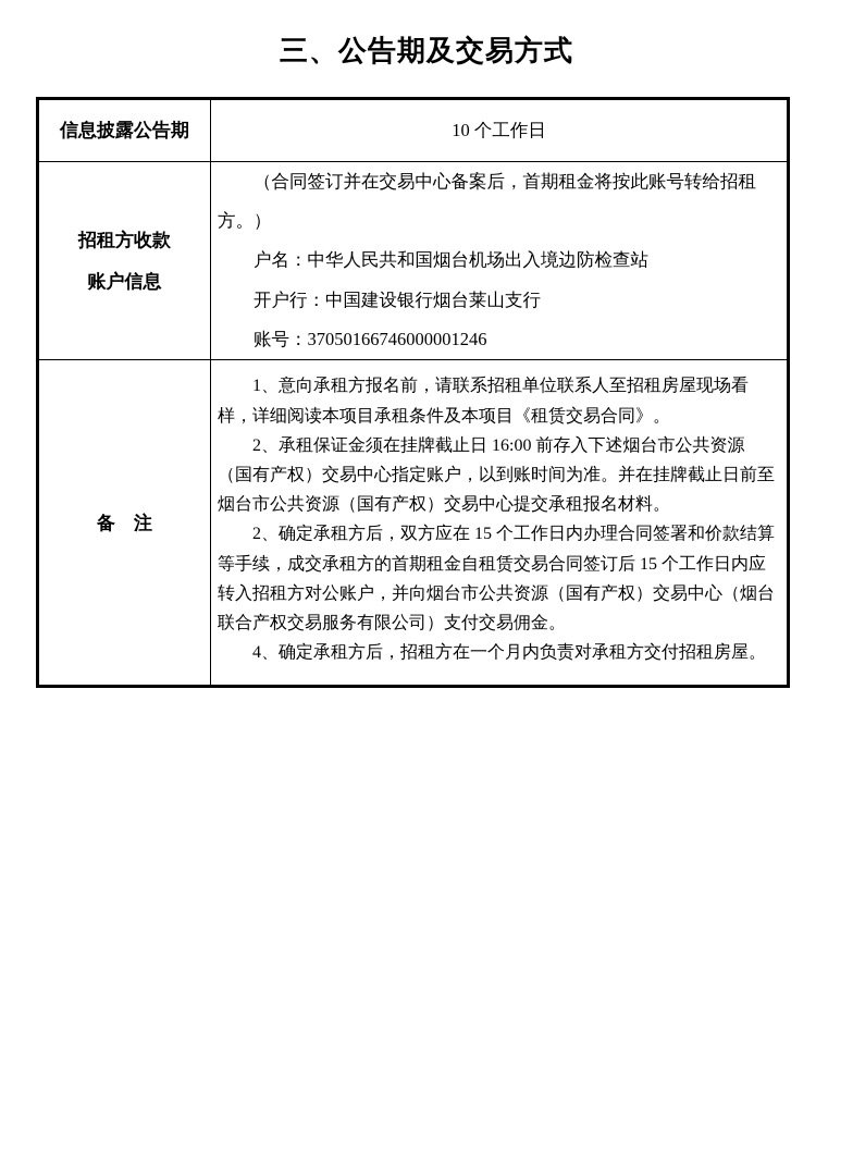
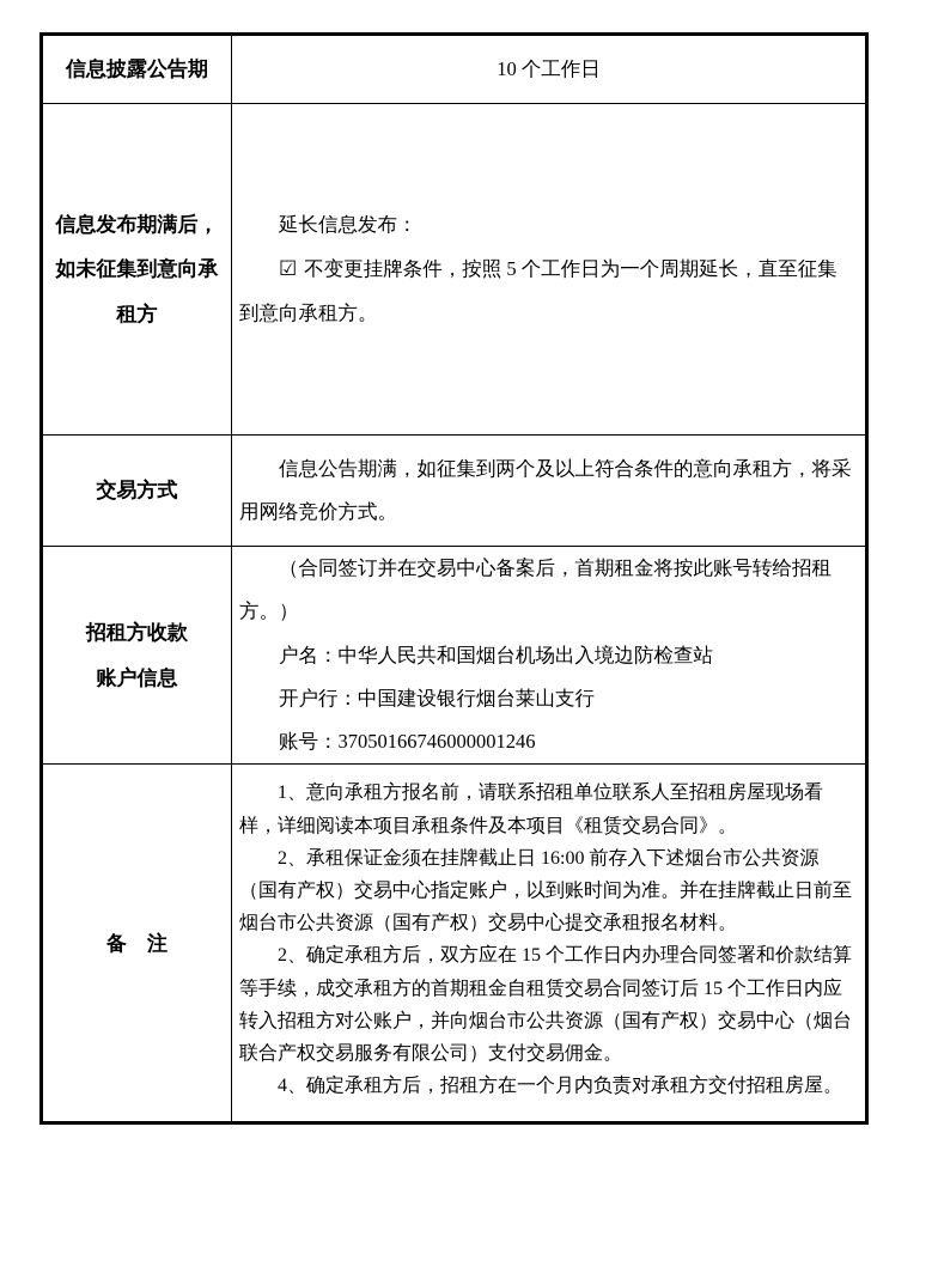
- 三、公告期及交易方式
  信息披露公告期	10 个工作日
+ 信息发布期满后， 如未征集到意向承 租方	延长信息发布： ☑ 不变更挂牌条件，按照 5 个工作日为一个周期延长，直至征集到意向承租方。
+ 交易方式	信息公告期满，如征集到两个及以上符合条件的意向承租方，将采用网络竞价方式。
  招租方收款 账户信息	（合同签订并在交易中心备案后，首期租金将按此账号转给招租方。） 户名：中华人民共和国烟台机场出入境边防检查站 开户行：中国建设银行烟台莱山支行 账号：37050166746000001246
  备 注	1、意向承租方报名前，请联系招租单位联系人至招租房屋现场看样，详细阅读本项目承租条件及本项目《租赁交易合同》。 2、承租保证金须在挂牌截止日 16:00 前存入下述烟台市公共资源（国有产权）交易中心指定账户，以到账时间为准。并在挂牌截止日前至烟台市公共资源（国有产权）交易中心提交承租报名材料。 2、确定承租方后，双方应在 15 个工作日内办理合同签署和价款结算等手续，成交承租方的首期租金自租赁交易合同签订后 15 个工作日内应转入招租方对公账户，并向烟台市公共资源（国有产权）交易中心（烟台联合产权交易服务有限公司）支付交易佣金。 4、确定承租方后，招租方在一个月内负责对承租方交付招租房屋。
